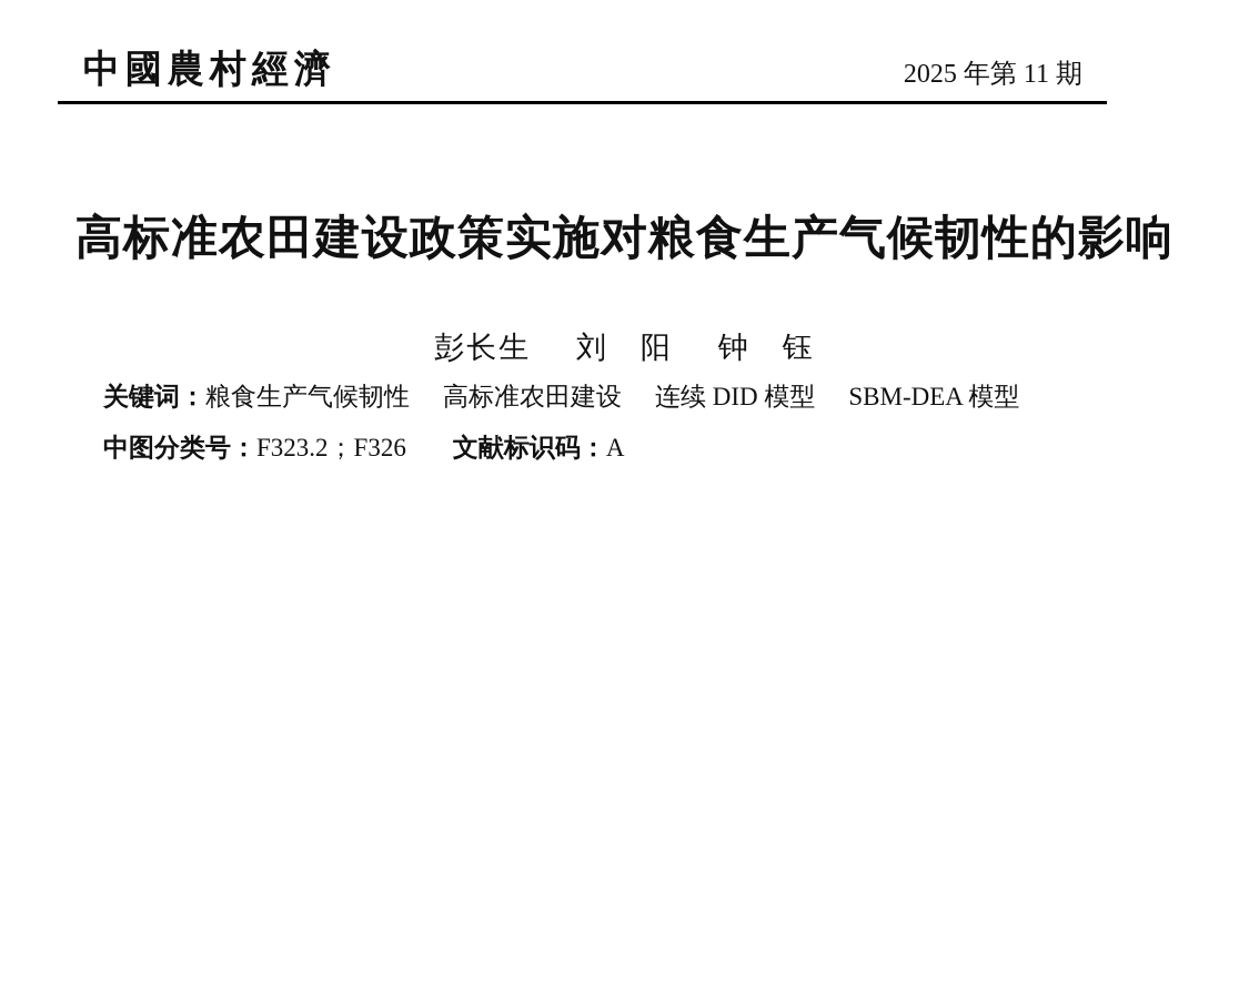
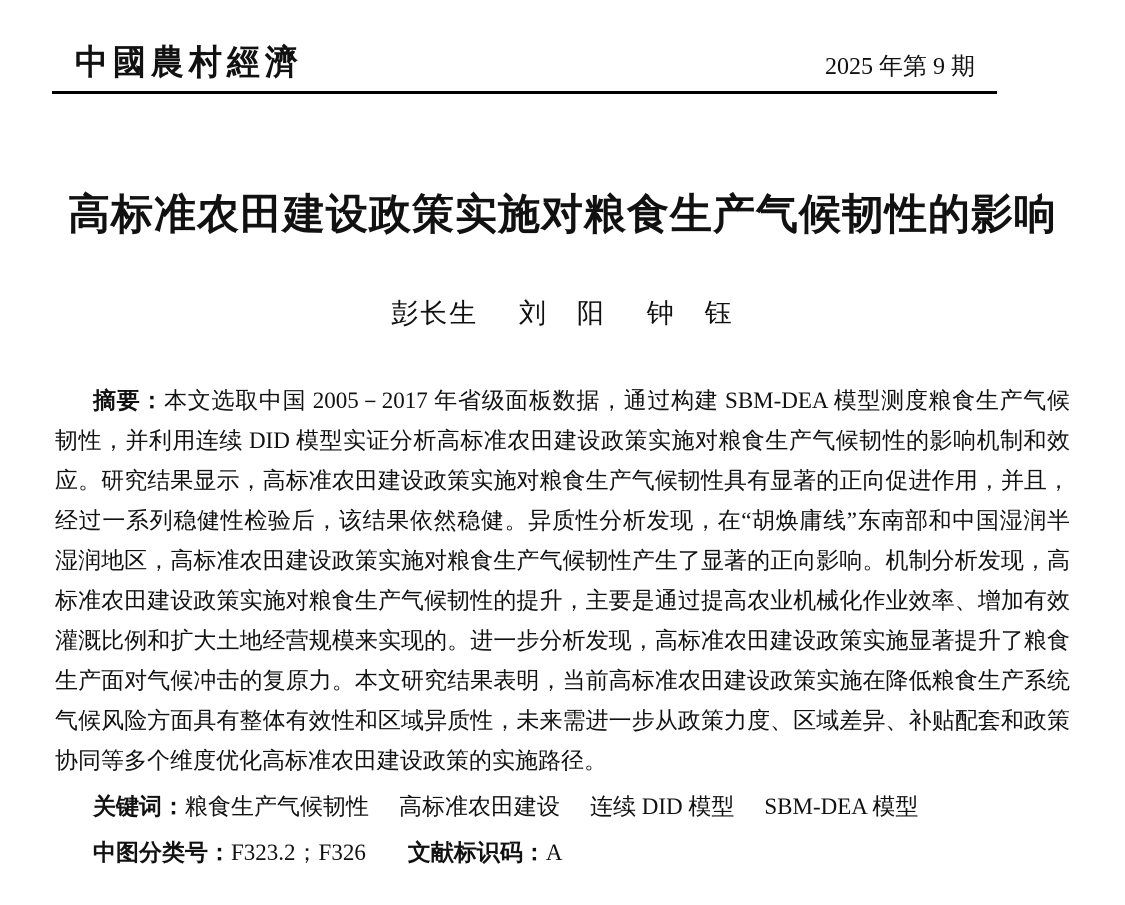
  中國農村經濟
- 2025 年第 11 期
+ 2025 年第 9 期
  高标准农田建设政策实施对粮食生产气候韧性的影响
  彭长生 刘 阳 钟 钰
+ 摘要：本文选取中国 2005－2017 年省级面板数据，通过构建 SBM-DEA 模型测度粮食生产气候
+ 韧性，并利用连续 DID 模型实证分析高标准农田建设政策实施对粮食生产气候韧性的影响机制和效
+ 应。研究结果显示，高标准农田建设政策实施对粮食生产气候韧性具有显著的正向促进作用，并且，
+ 经过一系列稳健性检验后，该结果依然稳健。异质性分析发现，在“胡焕庸线”东南部和中国湿润半
+ 湿润地区，高标准农田建设政策实施对粮食生产气候韧性产生了显著的正向影响。机制分析发现，高
+ 标准农田建设政策实施对粮食生产气候韧性的提升，主要是通过提高农业机械化作业效率、增加有效
+ 灌溉比例和扩大土地经营规模来实现的。进一步分析发现，高标准农田建设政策实施显著提升了粮食
+ 生产面对气候冲击的复原力。本文研究结果表明，当前高标准农田建设政策实施在降低粮食生产系统
+ 气候风险方面具有整体有效性和区域异质性，未来需进一步从政策力度、区域差异、补贴配套和政策
+ 协同等多个维度优化高标准农田建设政策的实施路径。
  关键词：粮食生产气候韧性 高标准农田建设 连续 DID 模型 SBM-DEA 模型
  中图分类号：F323.2；F326 文献标识码：A
